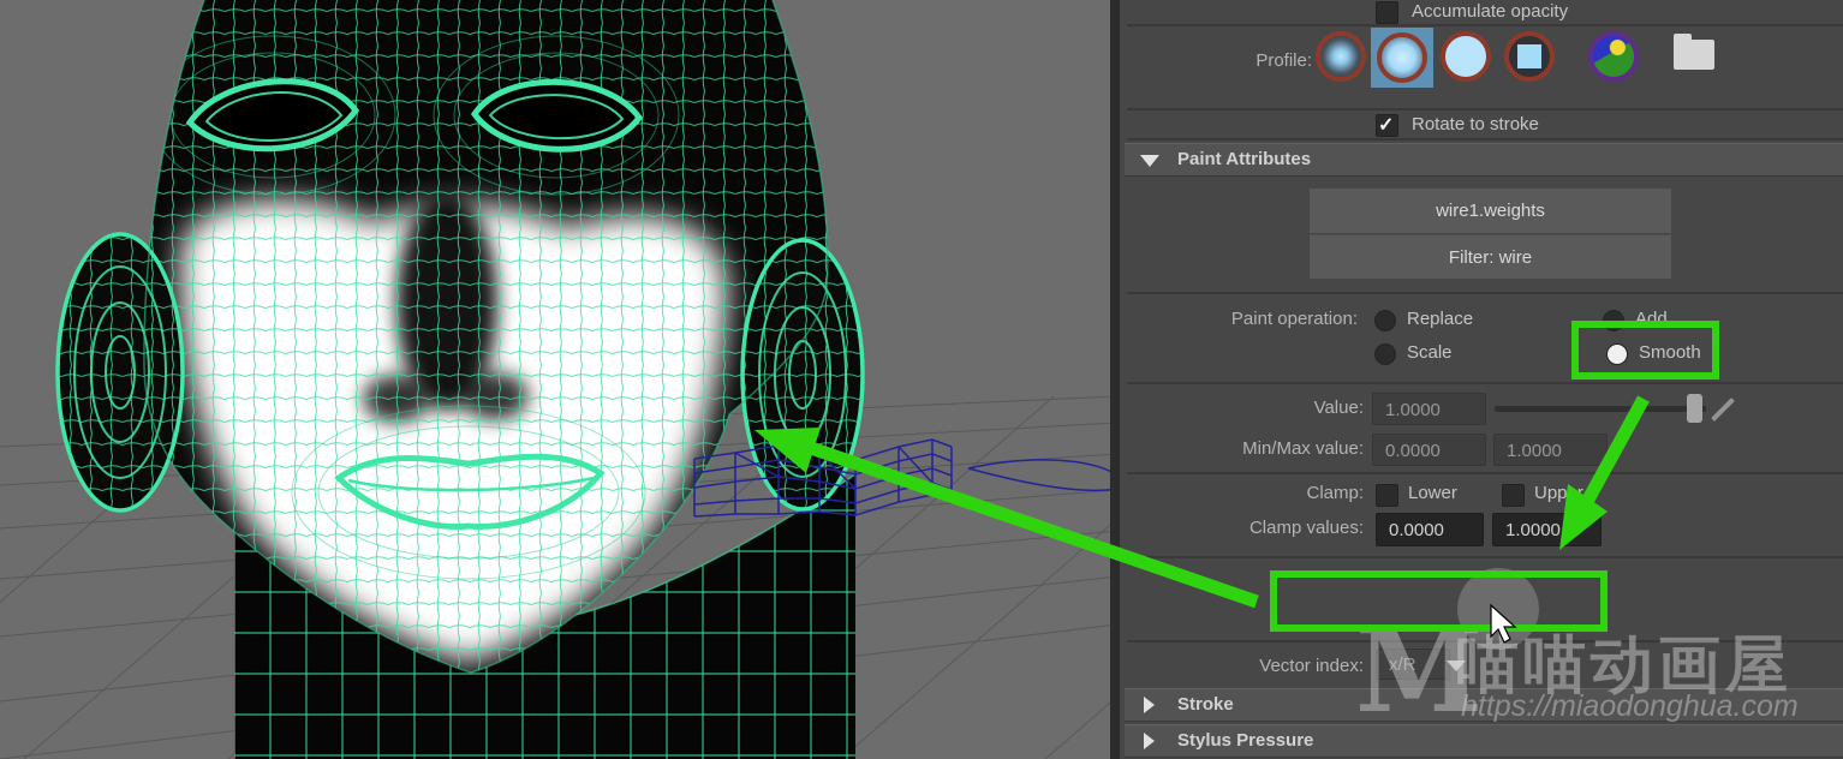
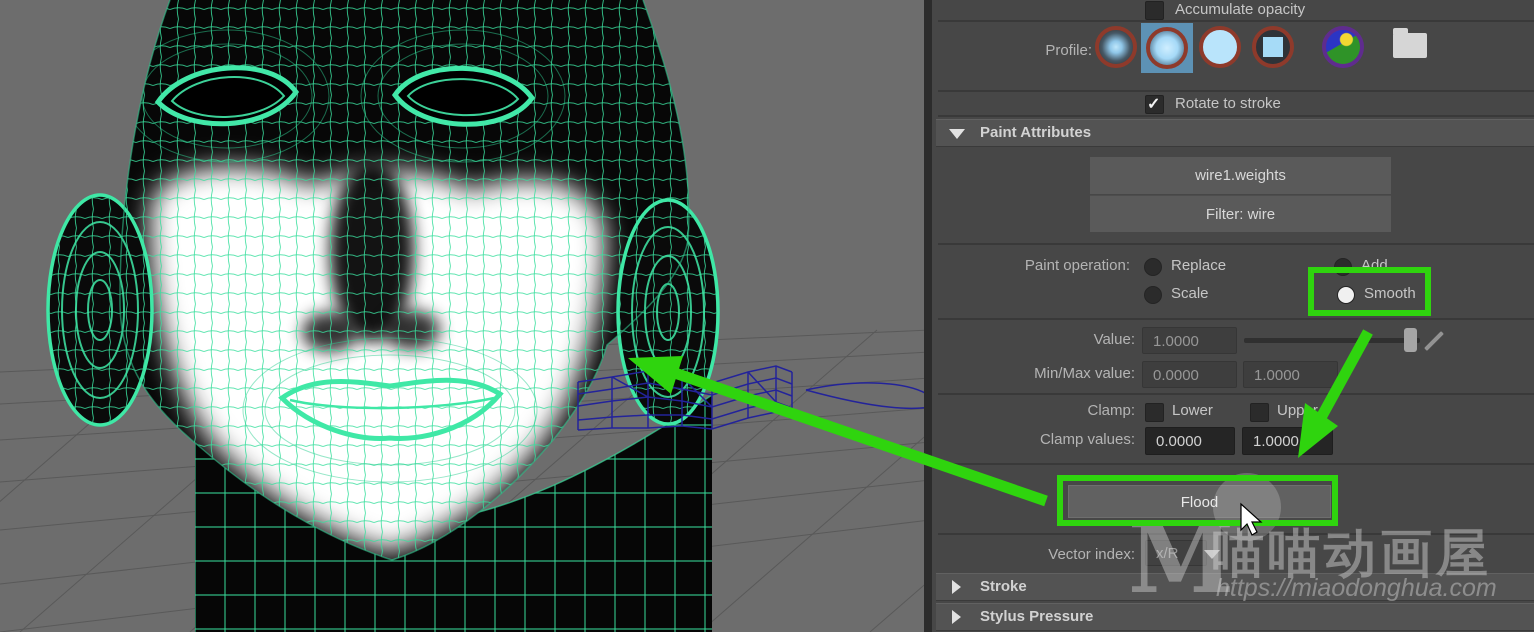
  Accumulate opacity
  Profile:
  Rotate to stroke
  Paint Attributes
  wire1.weights
  Filter: wire
  Paint operation:
  Replace
  Add
  Scale
  Smooth
  Value:
  1.0000
  Min/Max value:
  0.0000
  1.0000
  Clamp:
  Lower
  Clamp values:
  0.0000
  1.0000
+ Flood
  Vector index:
  x/R
  Stroke
  Stylus Pressure
  M
  喵喵动画屋
  https://miaodonghua.com
